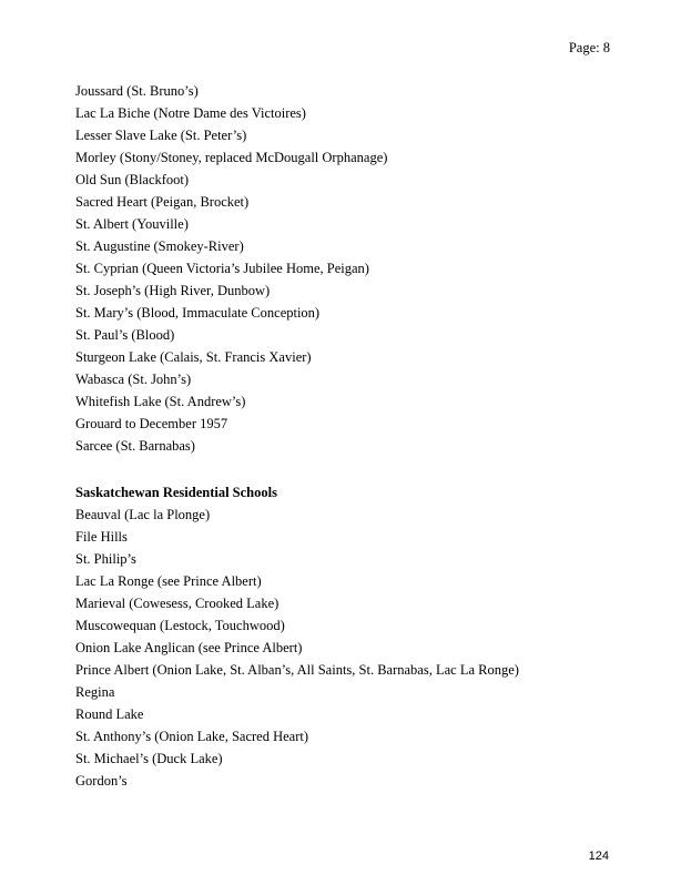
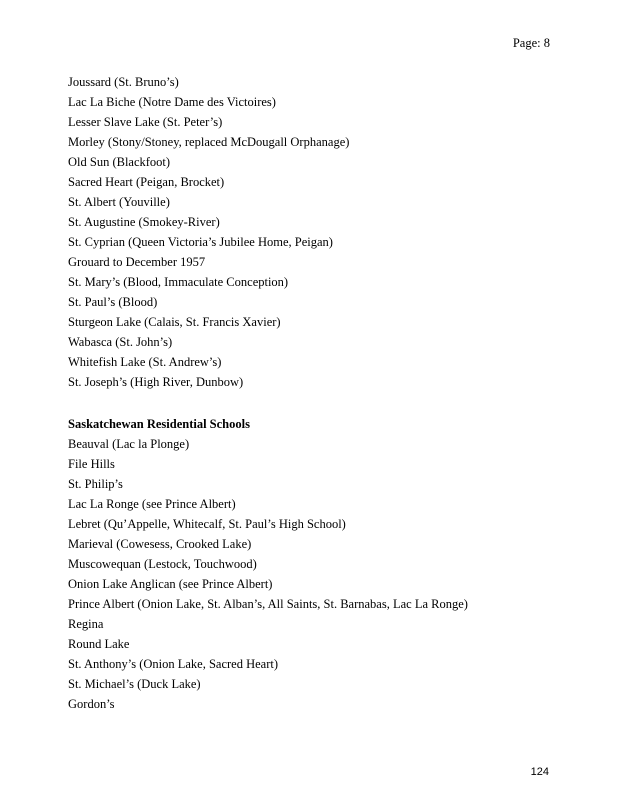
  Page: 8
  Joussard (St. Bruno’s)
  Lac La Biche (Notre Dame des Victoires)
  Lesser Slave Lake (St. Peter’s)
  Morley (Stony/Stoney, replaced McDougall Orphanage)
  Old Sun (Blackfoot)
  Sacred Heart (Peigan, Brocket)
  St. Albert (Youville)
  St. Augustine (Smokey-River)
  St. Cyprian (Queen Victoria’s Jubilee Home, Peigan)
- St. Joseph’s (High River, Dunbow)
+ Grouard to December 1957
  St. Mary’s (Blood, Immaculate Conception)
  St. Paul’s (Blood)
  Sturgeon Lake (Calais, St. Francis Xavier)
  Wabasca (St. John’s)
  Whitefish Lake (St. Andrew’s)
- Grouard to December 1957
+ St. Joseph’s (High River, Dunbow)
- Sarcee (St. Barnabas)
  Saskatchewan Residential Schools
  Beauval (Lac la Plonge)
  File Hills
  St. Philip’s
  Lac La Ronge (see Prince Albert)
+ Lebret (Qu’Appelle, Whitecalf, St. Paul’s High School)
  Marieval (Cowesess, Crooked Lake)
  Muscowequan (Lestock, Touchwood)
  Onion Lake Anglican (see Prince Albert)
  Prince Albert (Onion Lake, St. Alban’s, All Saints, St. Barnabas, Lac La Ronge)
  Regina
  Round Lake
  St. Anthony’s (Onion Lake, Sacred Heart)
  St. Michael’s (Duck Lake)
  Gordon’s
  124
